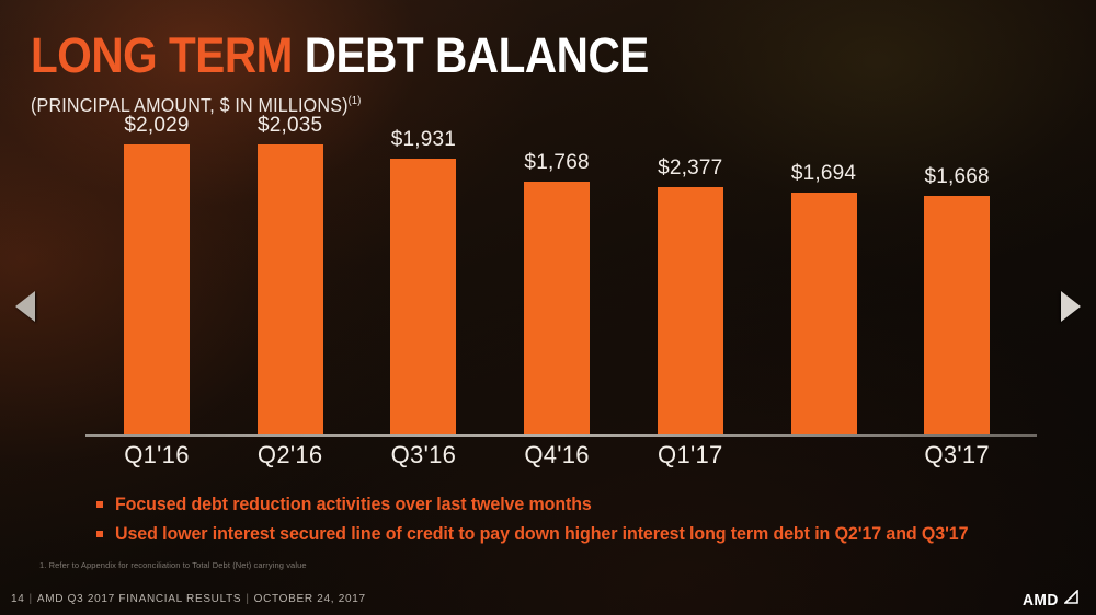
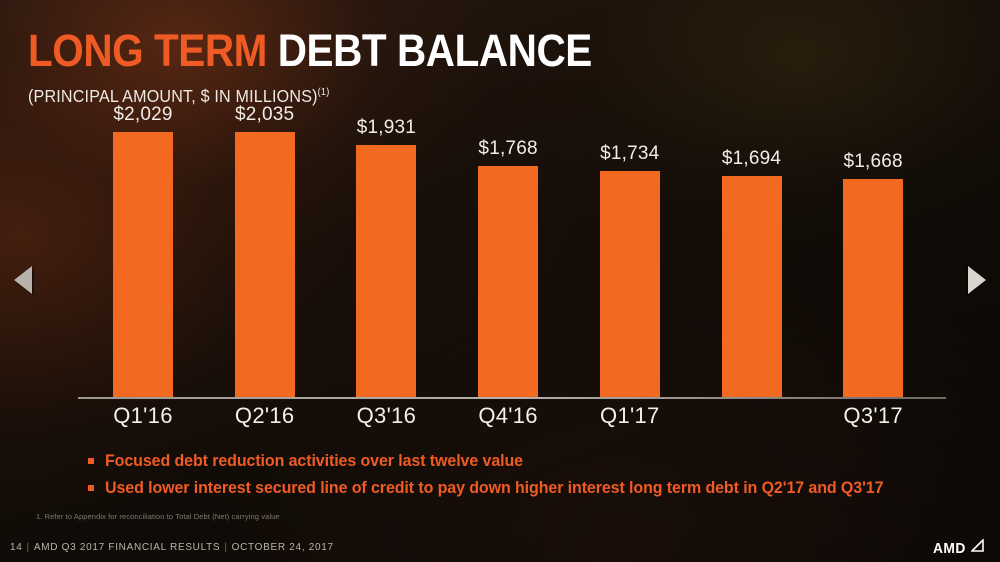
  LONG TERM DEBT BALANCE
  (PRINCIPAL AMOUNT, $ IN MILLIONS)(1)
  $2,029
  $2,035
  $1,931
  $1,768
- $2,377
+ $1,734
  $1,694
  $1,668
  Q1'16
  Q2'16
  Q3'16
  Q4'16
  Q1'17
  Q3'17
- Focused debt reduction activities over last twelve months
+ Focused debt reduction activities over last twelve value
  Used lower interest secured line of credit to pay down higher interest long term debt in Q2'17 and Q3'17
  1. Refer to Appendix for reconciliation to Total Debt (Net) carrying value
  14 | AMD Q3 2017 FINANCIAL RESULTS | OCTOBER 24, 2017
  AMD
